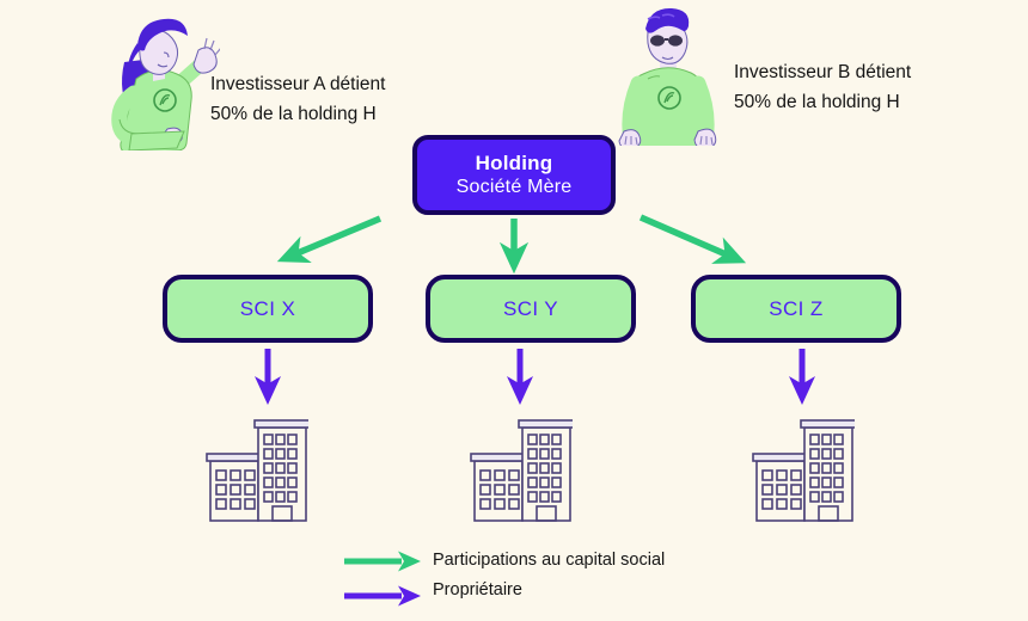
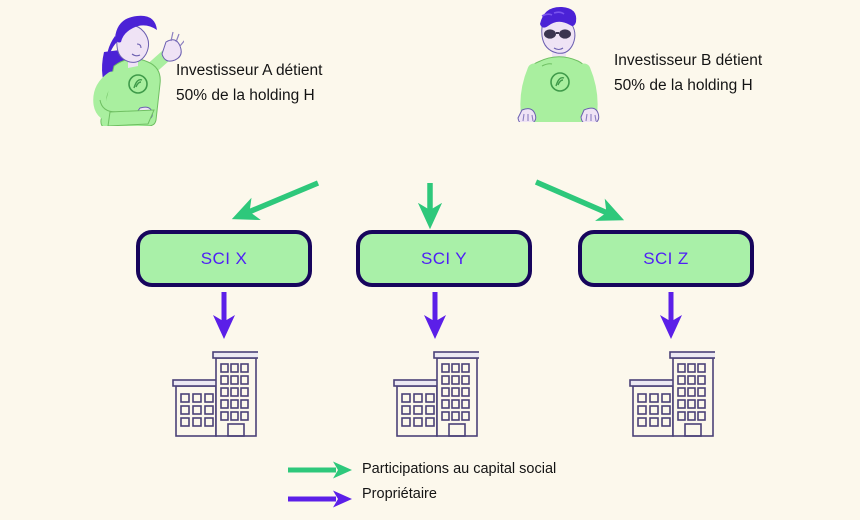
  Investisseur A détient
  50% de la holding H
  Investisseur B détient
  50% de la holding H
- Holding
- Société Mère
  SCI X
  SCI Y
  SCI Z
  Participations au capital social
  Propriétaire
